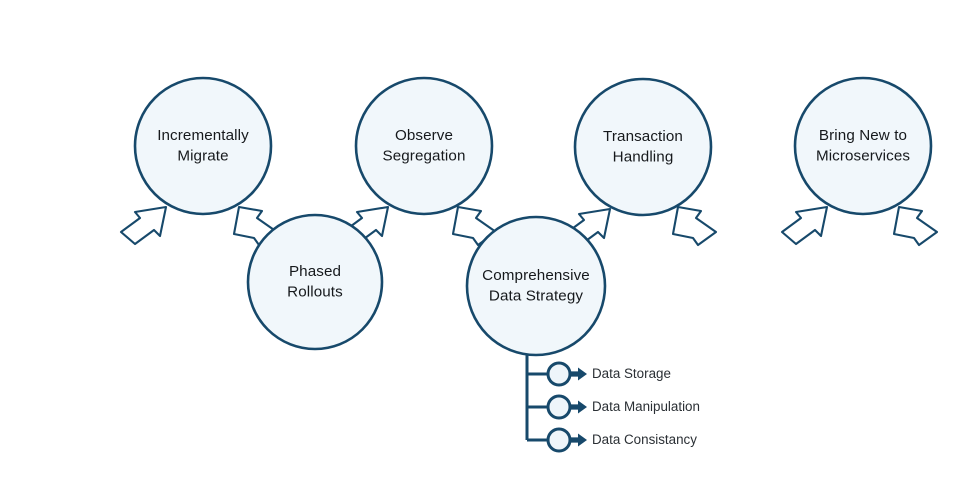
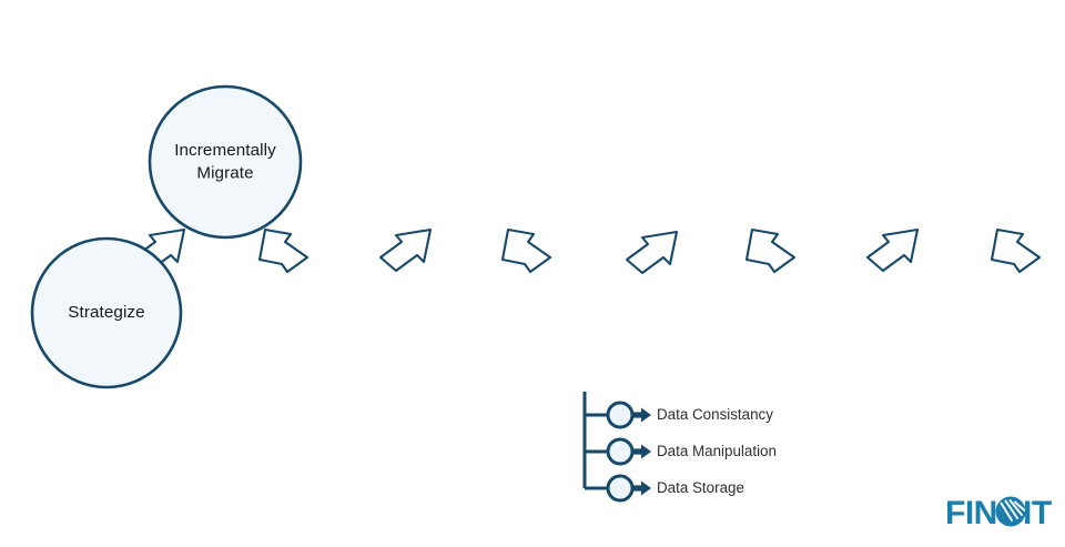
+ Strategize
  Incrementally
  Migrate
- Phased
- Rollouts
- Observe
- Segregation
- Comprehensive
- Data Strategy
- Transaction
- Handling
- Bring New to
- Microservices
- Data Storage
+ Data Consistancy
  Data Manipulation
- Data Consistancy
+ Data Storage
+ FIN
+ IT
